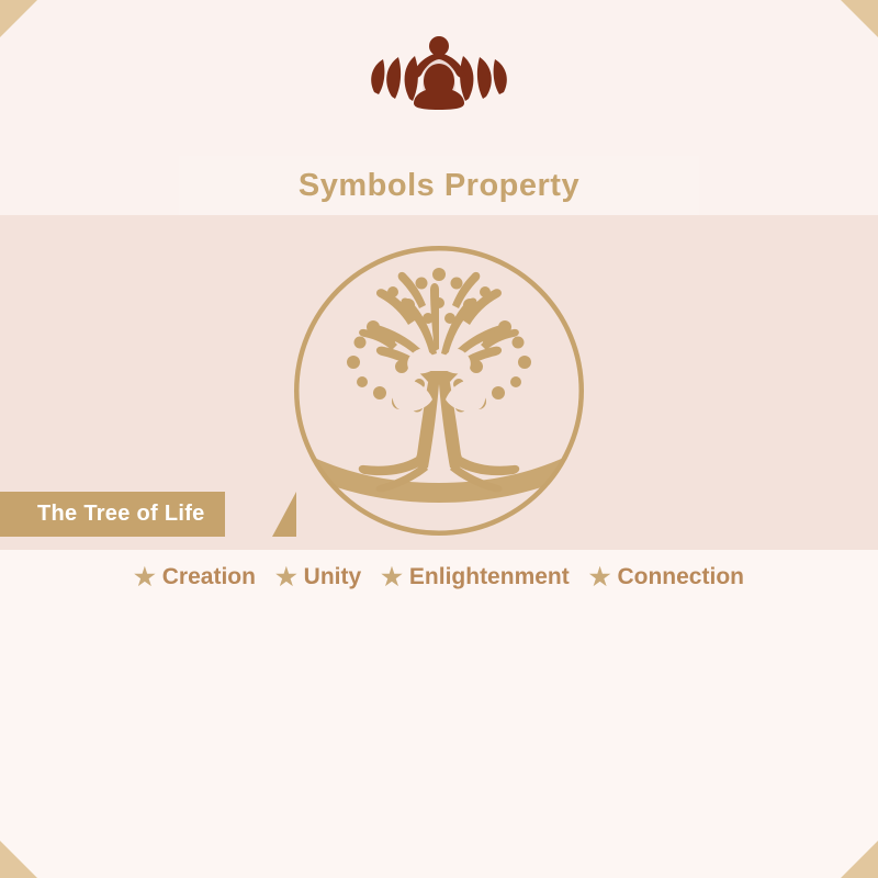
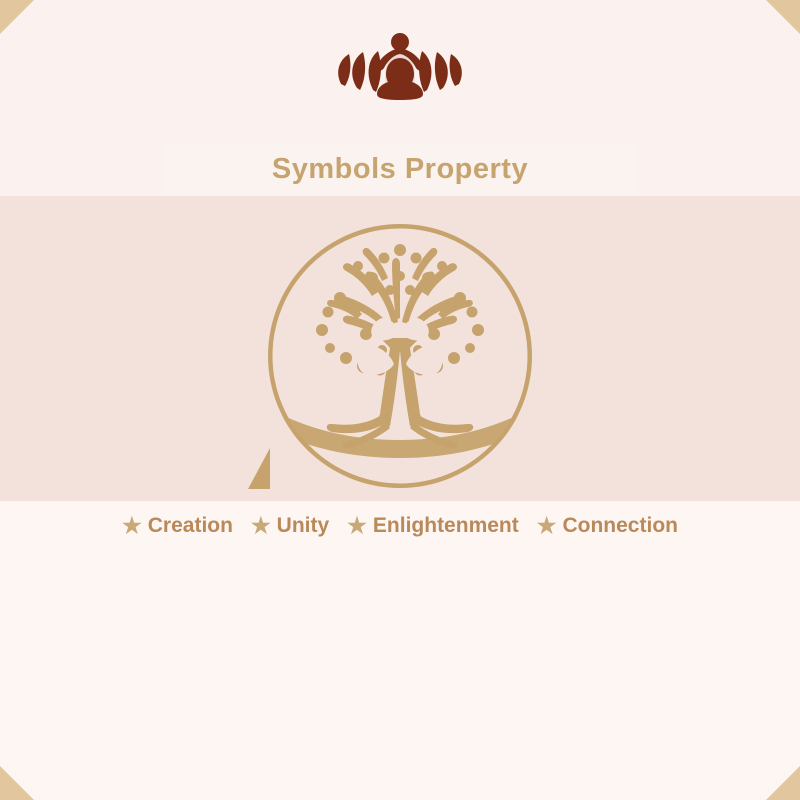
  Symbols Property
- The Tree of Life
  ★
  Creation
  ★
  Unity
  ★
  Enlightenment
  ★
  Connection
